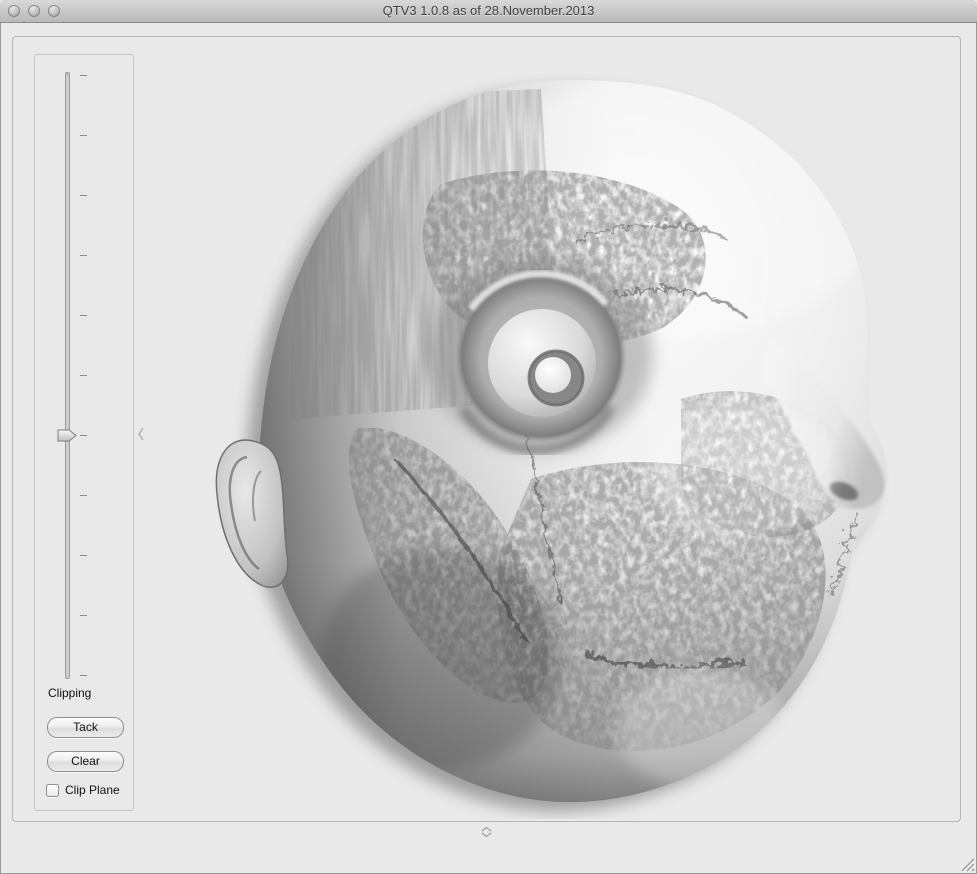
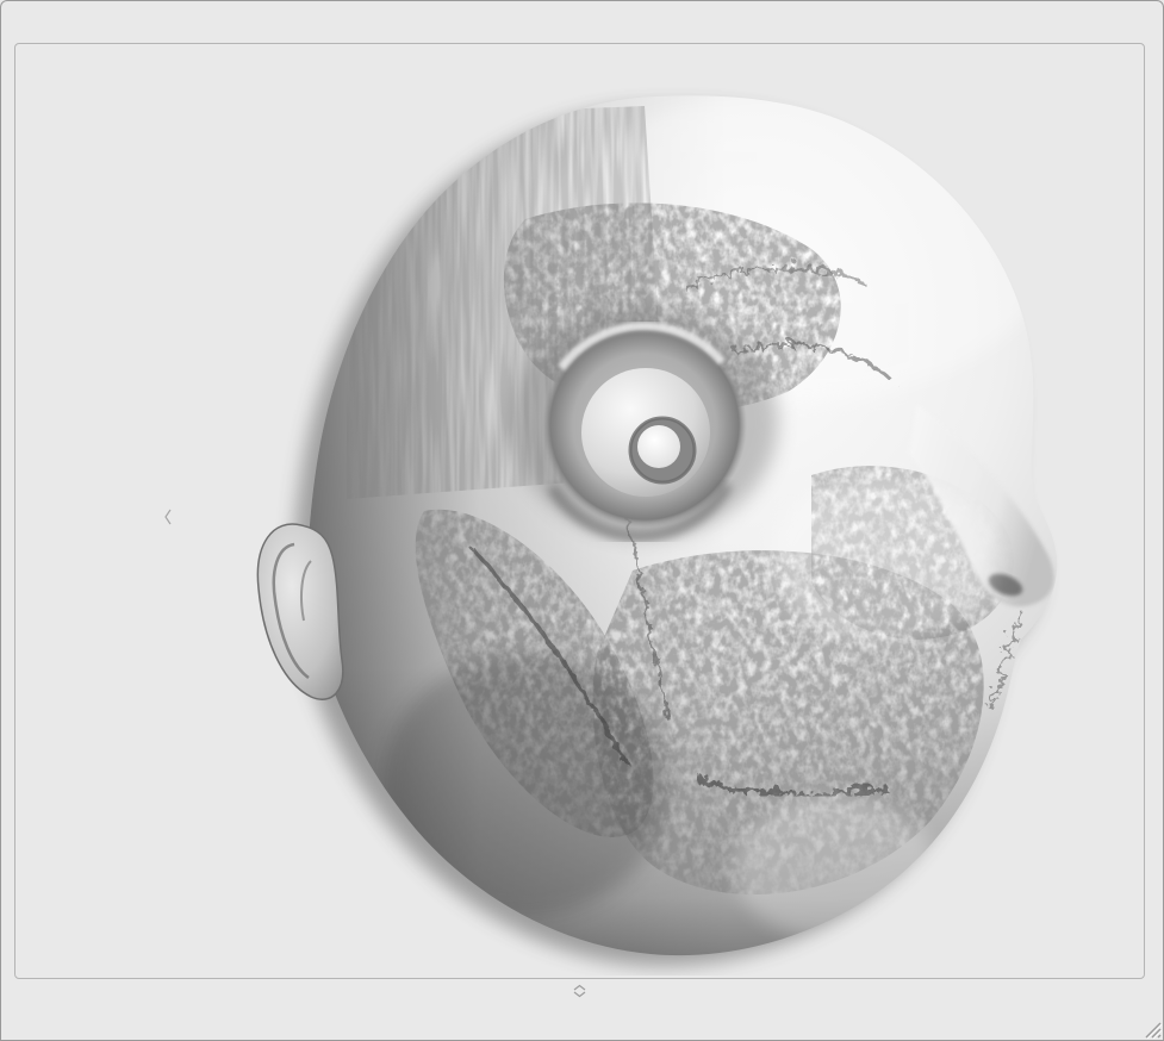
- QTV3 1.0.8 as of 28.November.2013
- Clipping
- Tack
- Clear
- Clip Plane
